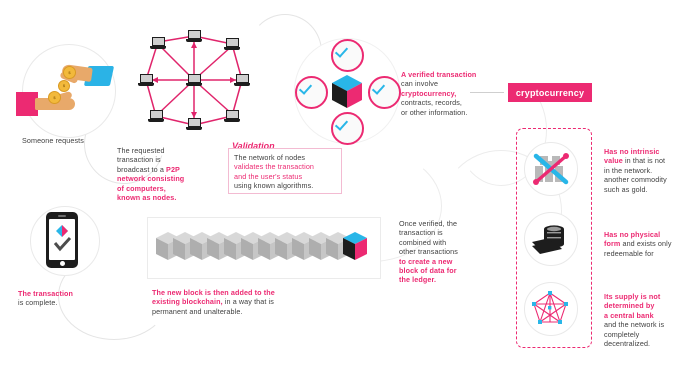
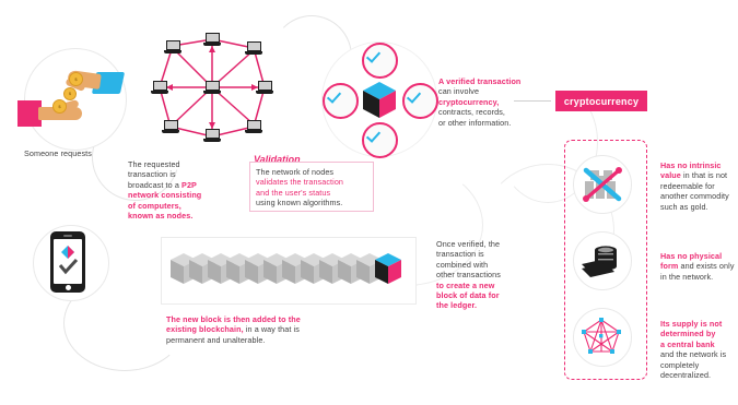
  Someone requests
  The requested
  transaction is
  broadcast to a P2P
  network consisting
  of computers,
  known as nodes.
  Validation
  The network of nodes
  validates the transaction
  and the user's status
  using known algorithms.
  A verified transaction
  can involve
  cryptocurrency,
  contracts, records,
  or other information.
  cryptocurrency
  Has no intrinsic
  value in that is not
- in the network.
+ redeemable for
  another commodity
  such as gold.
  Has no physical
  form and exists only
- redeemable for
+ in the network.
  Its supply is not
  determined by
  a central bank
  and the network is
  completely
  decentralized.
  Once verified, the
  transaction is
  combined with
  other transactions
  to create a new
  block of data for
  the ledger.
  The new block is then added to the
  existing blockchain, in a way that is
  permanent and unalterable.
- The transaction
- is complete.
